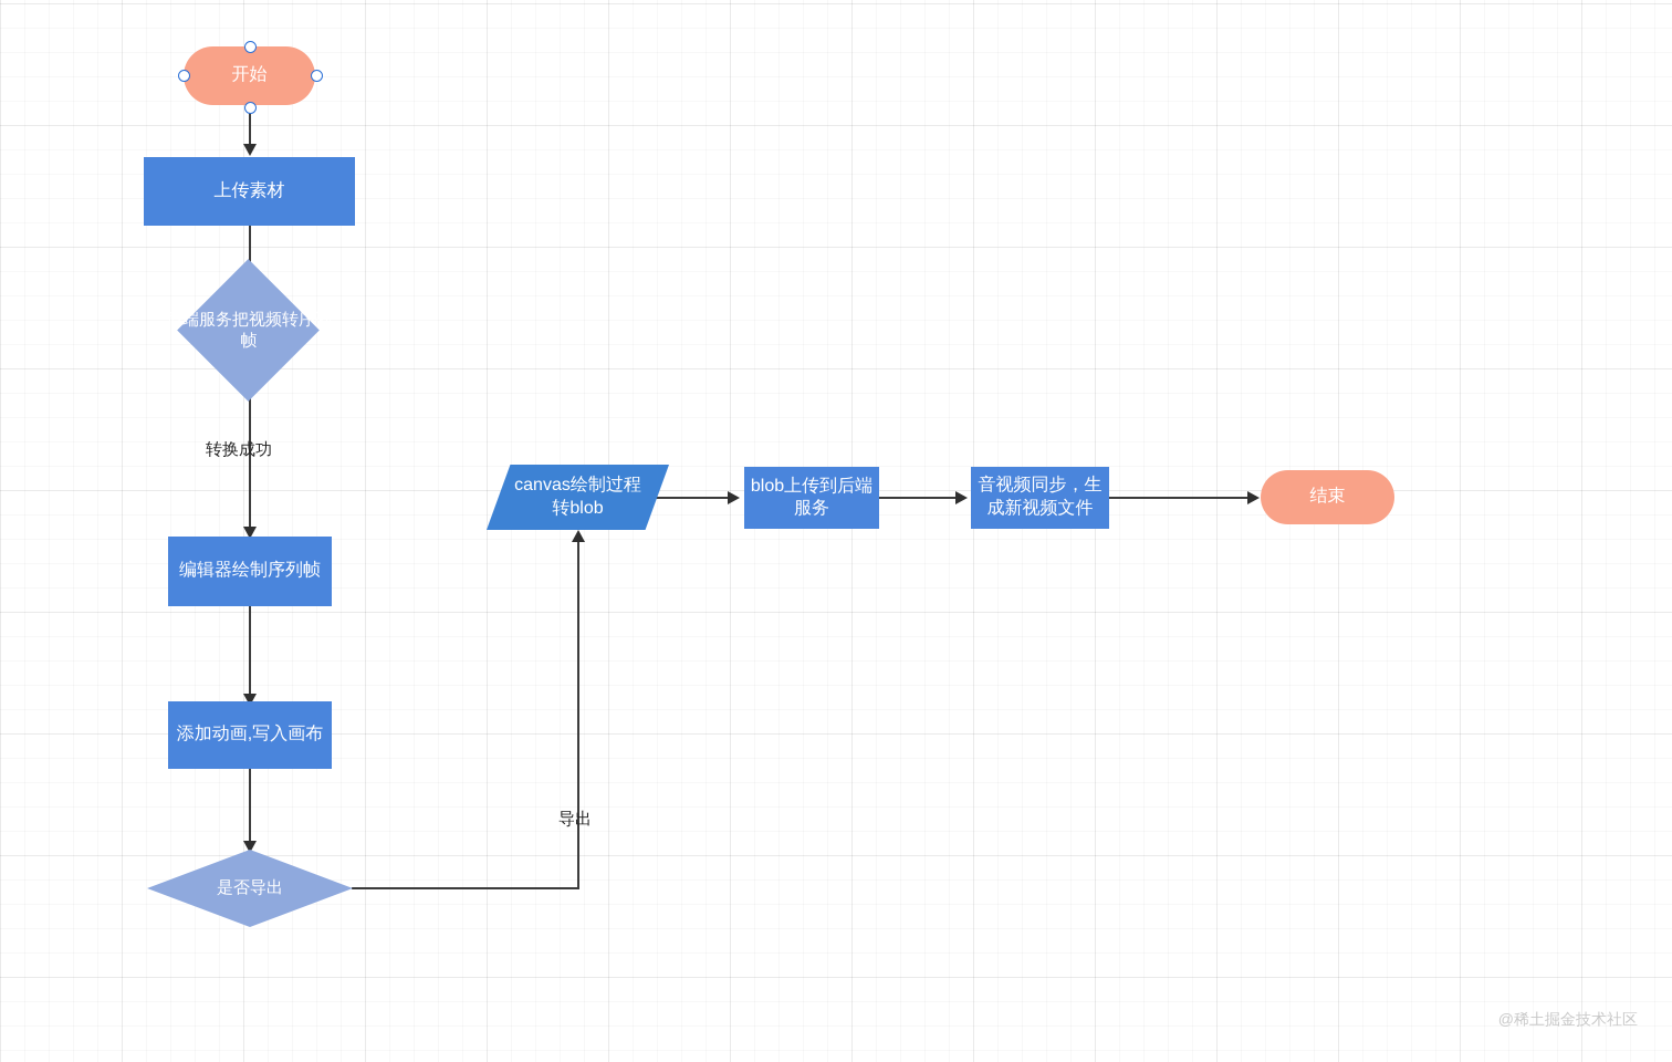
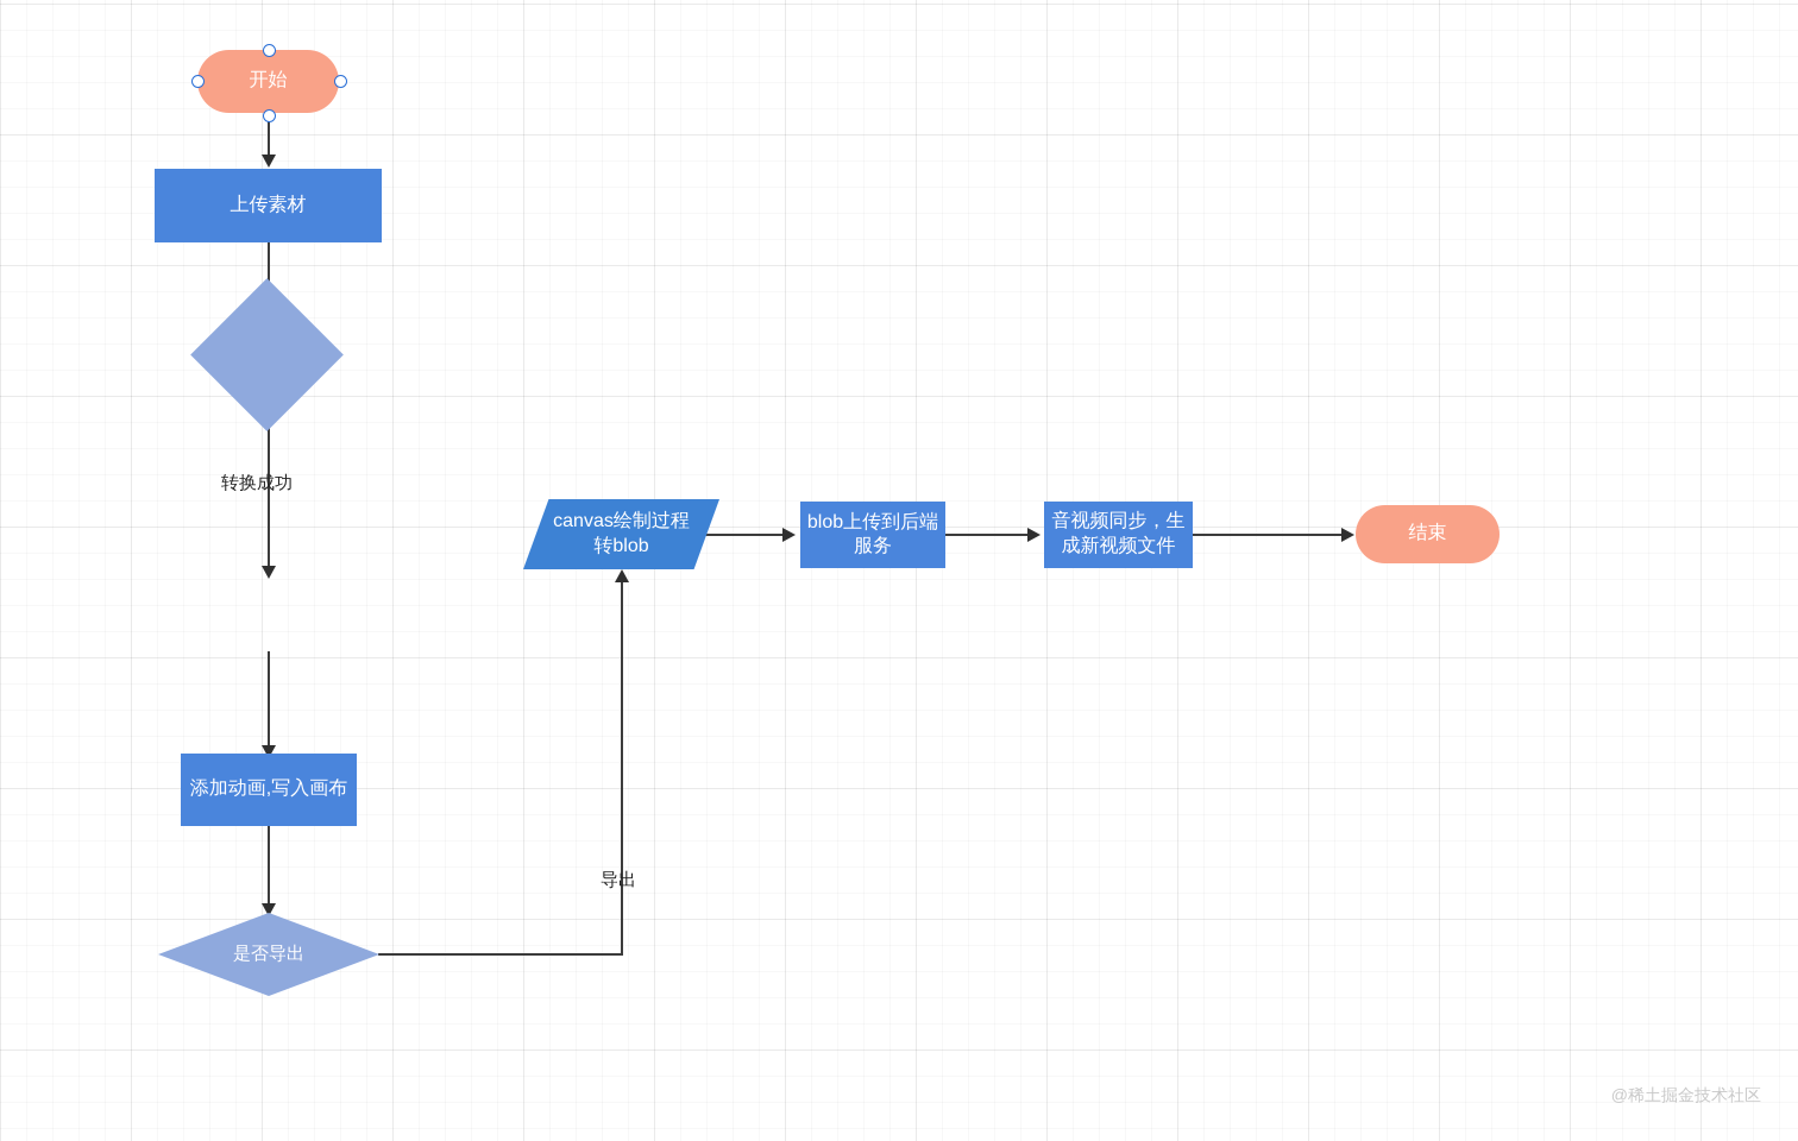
  转换成功
  导出
  开始
  上传素材
- 后端服务把视频转序列帧
- 编辑器绘制序列帧
  添加动画,写入画布
  是否导出
  canvas绘制过程转blob
  blob上传到后端服务
  音视频同步，生成新视频文件
  结束
  @稀土掘金技术社区
